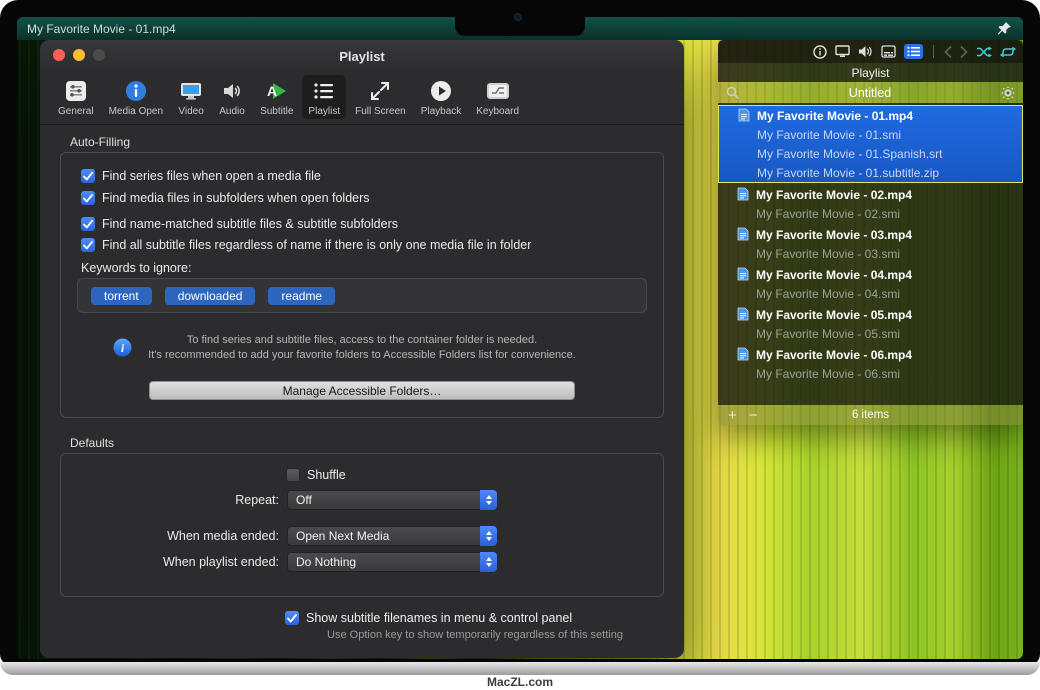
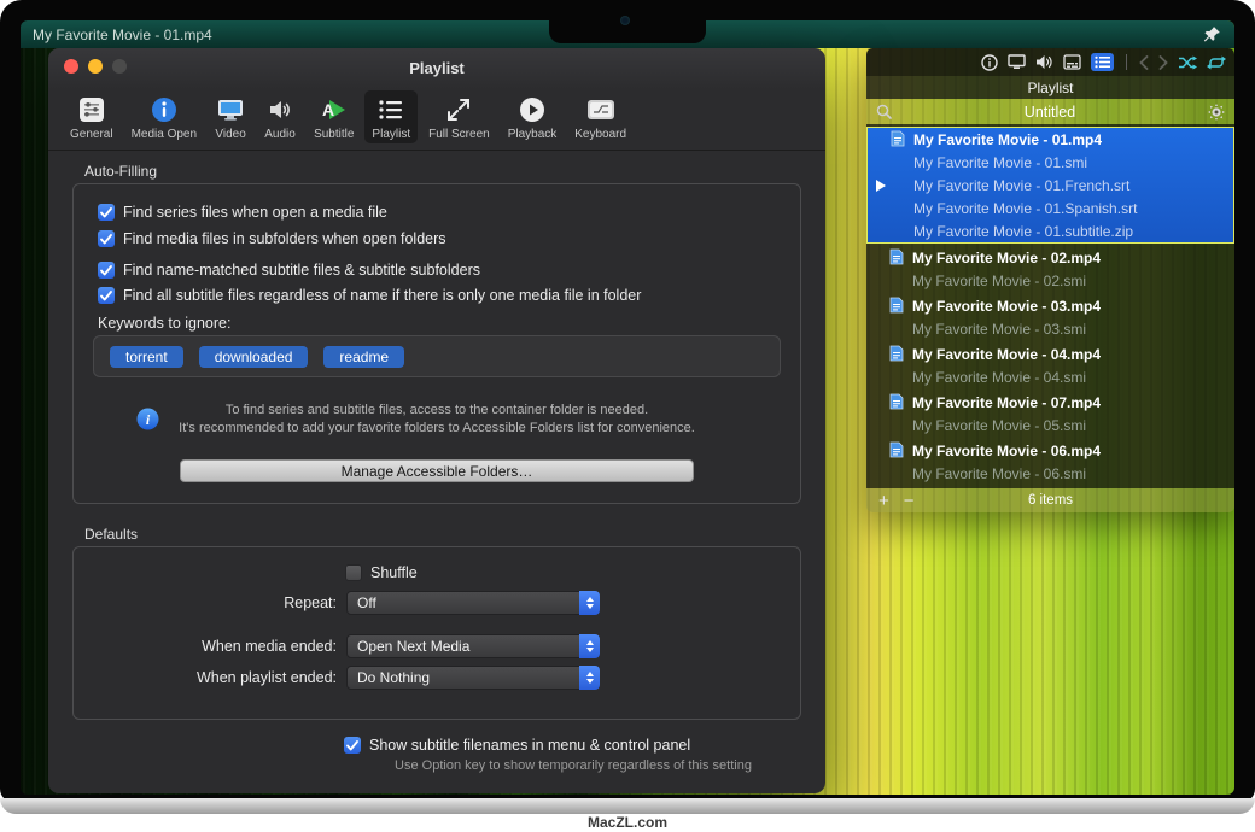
  My Favorite Movie - 01.mp4
  Playlist
  General
  Media Open
  Video
  Audio
  A
  Subtitle
  Playlist
  Full Screen
  Playback
  Keyboard
  Auto-Filling
  Keywords to ignore:
  torrent
  downloaded
  readme
  i
  To find series and subtitle files, access to the container folder is needed.
  It's recommended to add your favorite folders to Accessible Folders list for convenience.
  Manage Accessible Folders…
  Find series files when open a media file
  Find media files in subfolders when open folders
  Find name-matched subtitle files & subtitle subfolders
  Find all subtitle files regardless of name if there is only one media file in folder
  Defaults
  Shuffle
  Repeat:
  Off
  When media ended:
  Open Next Media
  When playlist ended:
  Do Nothing
  Show subtitle filenames in menu & control panel
  Use Option key to show temporarily regardless of this setting
  Playlist
  Untitled
  My Favorite Movie - 01.mp4
  My Favorite Movie - 01.smi
+ My Favorite Movie - 01.French.srt
  My Favorite Movie - 01.Spanish.srt
  My Favorite Movie - 01.subtitle.zip
  My Favorite Movie - 02.mp4
  My Favorite Movie - 02.smi
  My Favorite Movie - 03.mp4
  My Favorite Movie - 03.smi
  My Favorite Movie - 04.mp4
  My Favorite Movie - 04.smi
- My Favorite Movie - 05.mp4
+ My Favorite Movie - 07.mp4
  My Favorite Movie - 05.smi
  My Favorite Movie - 06.mp4
  My Favorite Movie - 06.smi
  6 items
  +
  −
  MacZL.com
